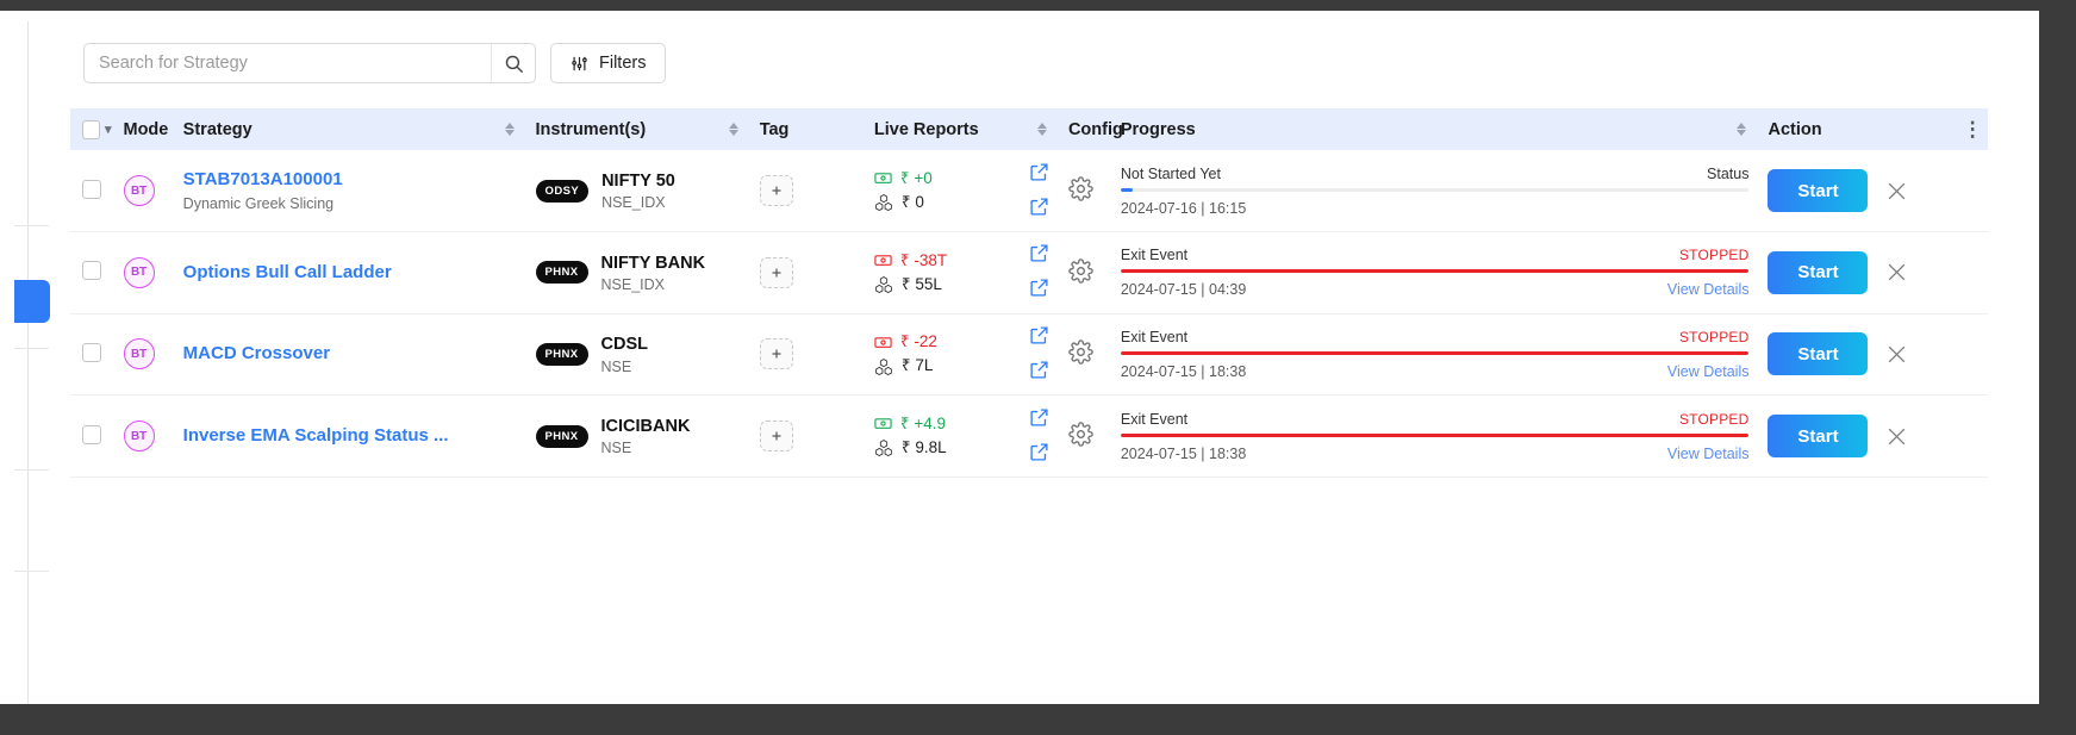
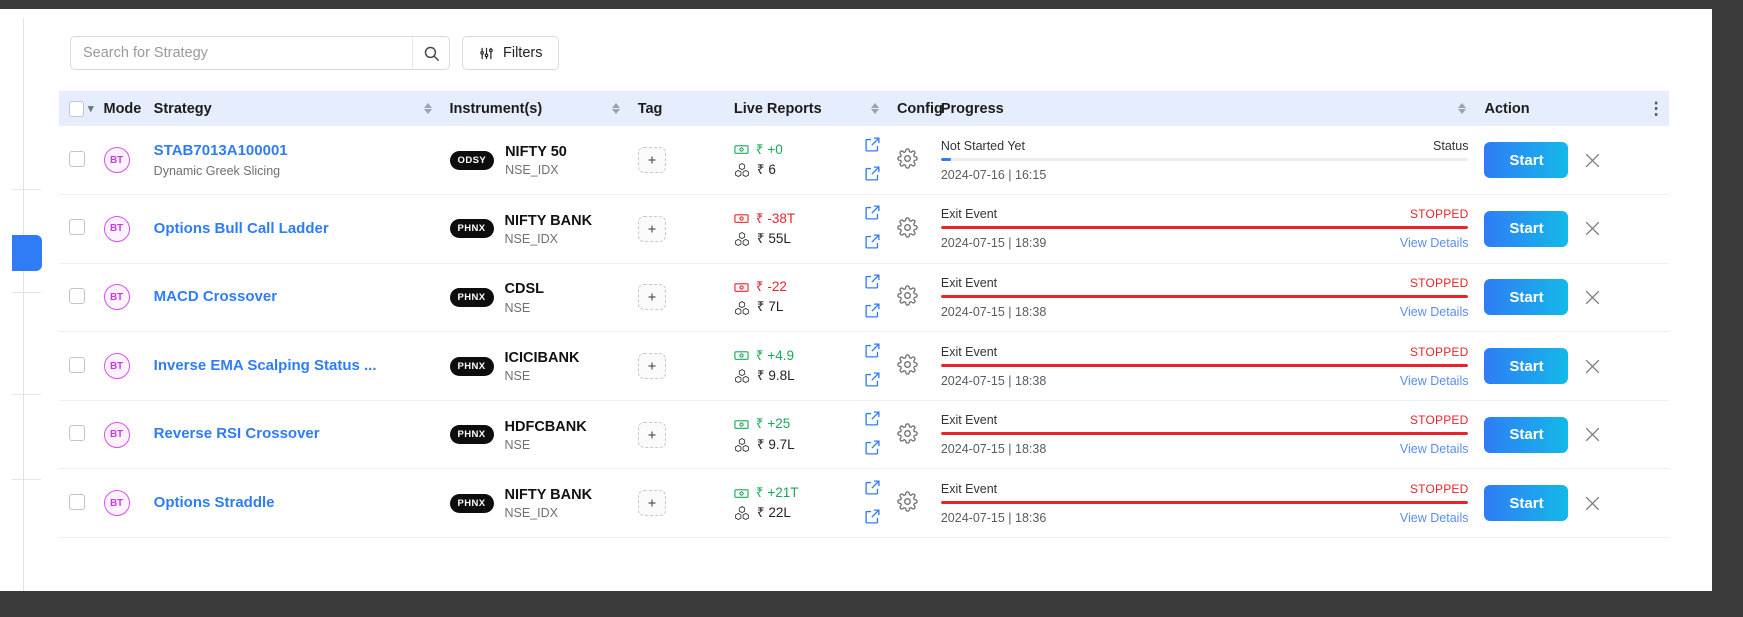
  Search for Strategy
  Filters
  ▾	Mode	Strategy	Instrument(s)	Tag	Live Reports	Config	Progress	Action	⋮
- 	BT	STAB7013A100001 Dynamic Greek Slicing	ODSY NIFTY 50 NSE_IDX		₹ +0 ₹ 0			Not Started Yet Status 2024-07-16 | 16:15	Start
+ 	BT	STAB7013A100001 Dynamic Greek Slicing	ODSY NIFTY 50 NSE_IDX		₹ +0 ₹ 6			Not Started Yet Status 2024-07-16 | 16:15	Start
- 	BT	Options Bull Call Ladder	PHNX NIFTY BANK NSE_IDX		₹ -38T ₹ 55L			Exit Event STOPPED 2024-07-15 | 04:39 View Details	Start
+ 	BT	Options Bull Call Ladder	PHNX NIFTY BANK NSE_IDX		₹ -38T ₹ 55L			Exit Event STOPPED 2024-07-15 | 18:39 View Details	Start
  	BT	MACD Crossover	PHNX CDSL NSE		₹ -22 ₹ 7L			Exit Event STOPPED 2024-07-15 | 18:38 View Details	Start
  	BT	Inverse EMA Scalping Status ...	PHNX ICICIBANK NSE		₹ +4.9 ₹ 9.8L			Exit Event STOPPED 2024-07-15 | 18:38 View Details	Start
+ 	BT	Reverse RSI Crossover	PHNX HDFCBANK NSE		₹ +25 ₹ 9.7L			Exit Event STOPPED 2024-07-15 | 18:38 View Details	Start
+ 	BT	Options Straddle	PHNX NIFTY BANK NSE_IDX		₹ +21T ₹ 22L			Exit Event STOPPED 2024-07-15 | 18:36 View Details	Start
